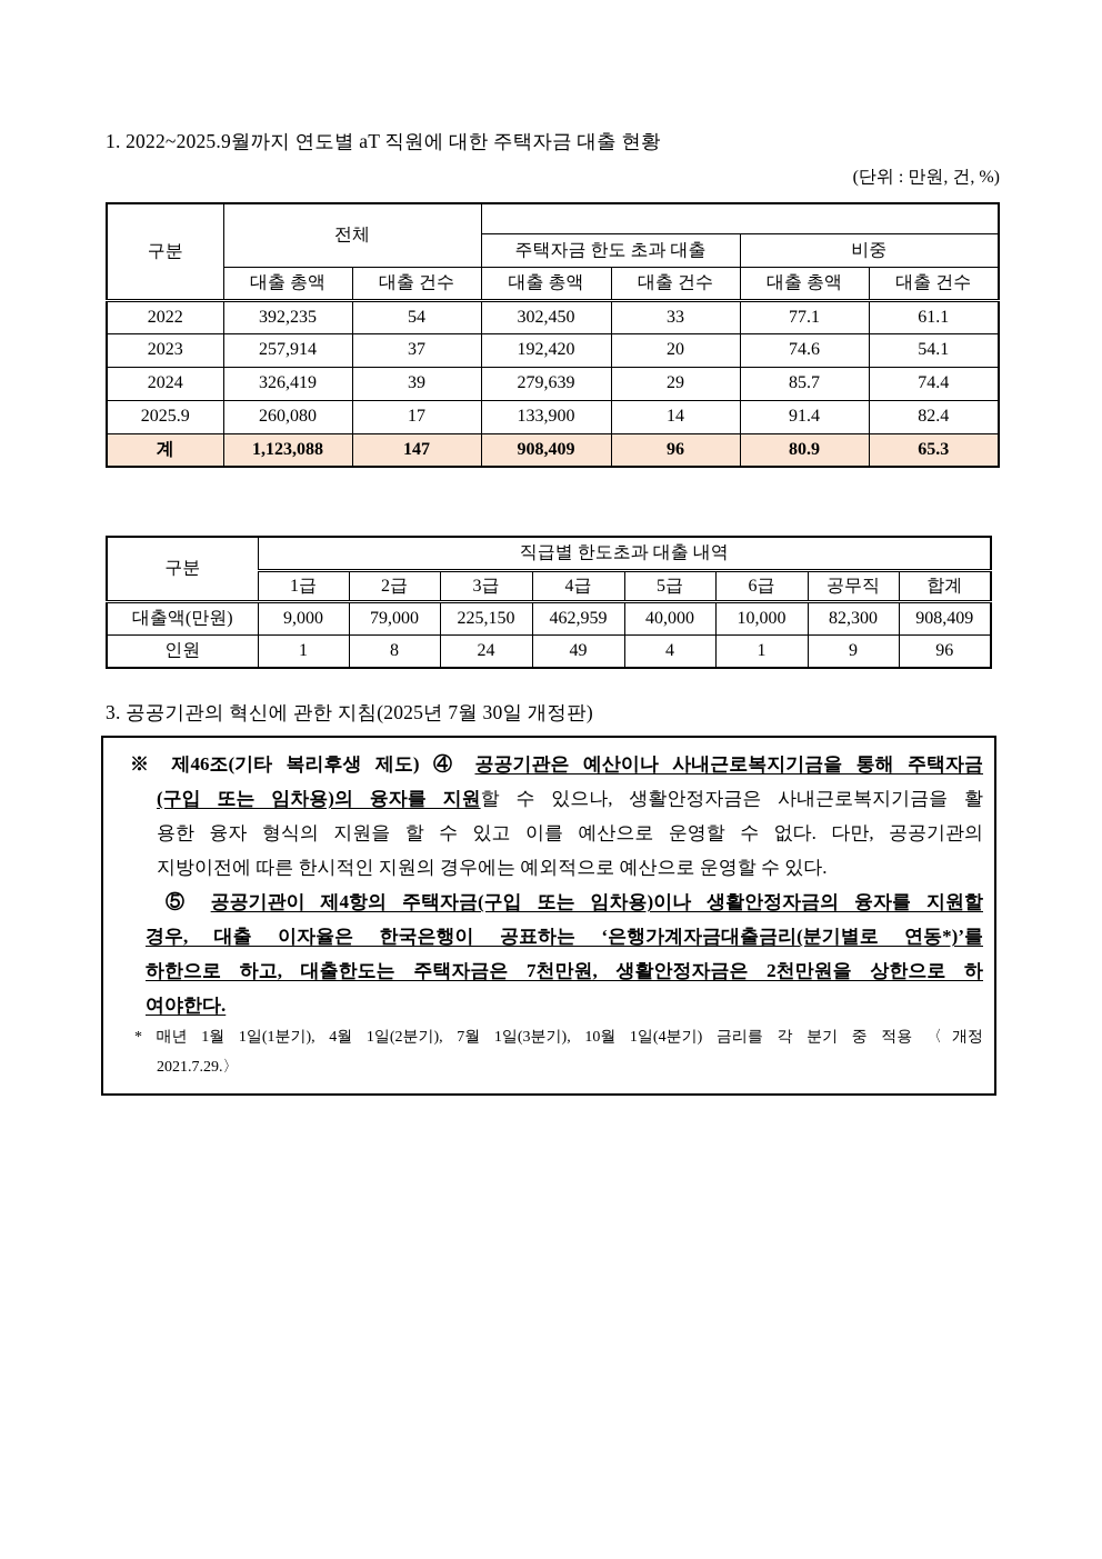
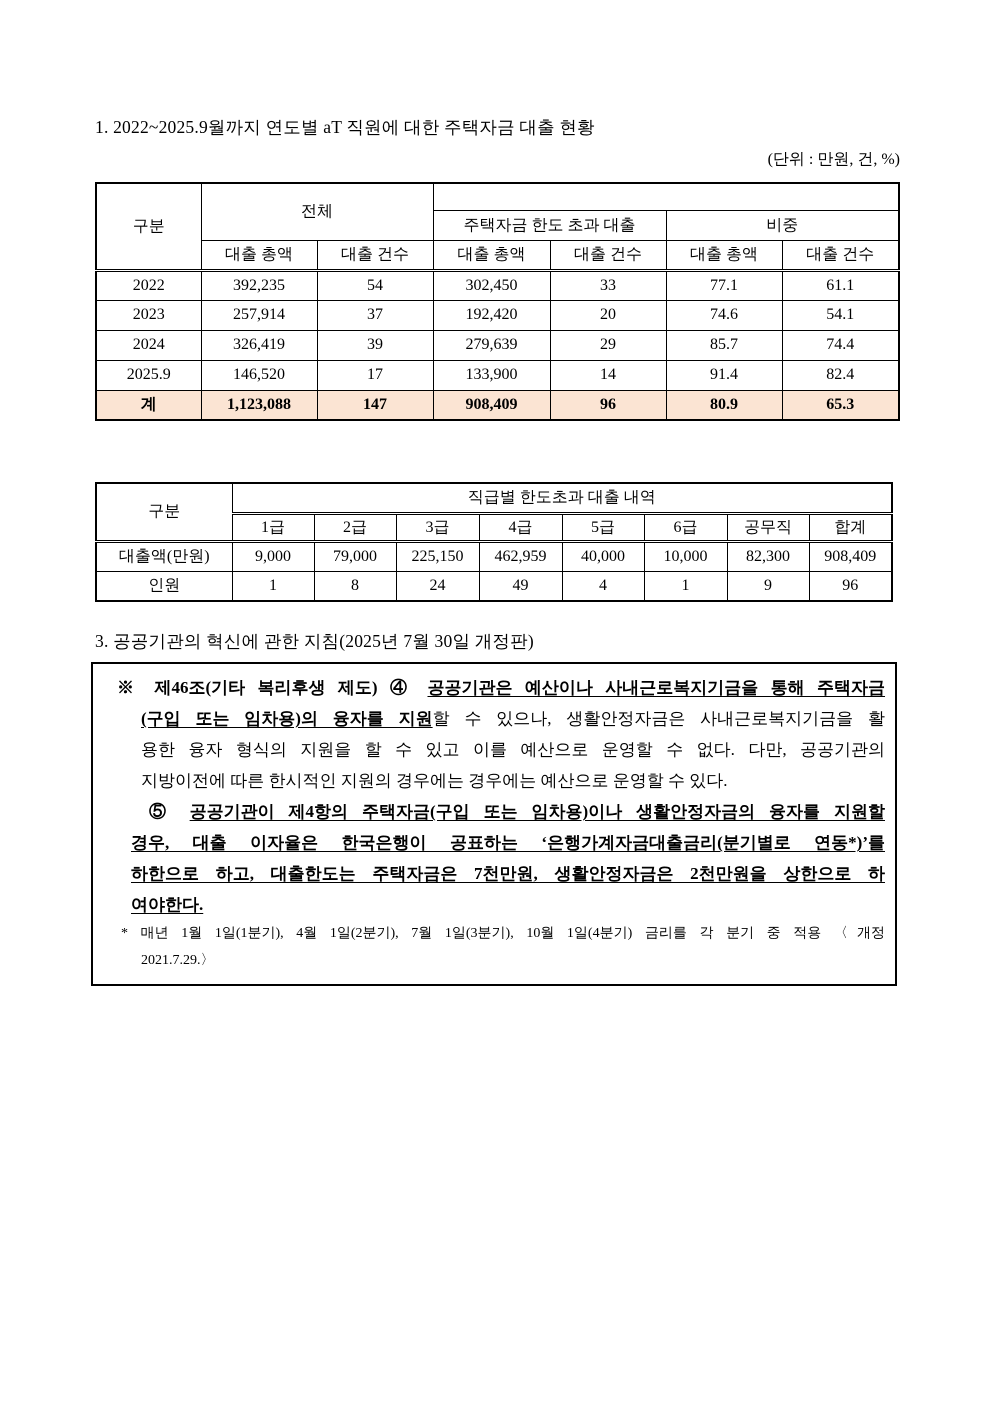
  1. 2022~2025.9월까지 연도별 aT 직원에 대한 주택자금 대출 현황
  (단위 : 만원, 건, %)
  구분	전체
  주택자금 한도 초과 대출	비중
  대출 총액	대출 건수	대출 총액	대출 건수	대출 총액	대출 건수
  2022	392,235	54	302,450	33	77.1	61.1
  2023	257,914	37	192,420	20	74.6	54.1
  2024	326,419	39	279,639	29	85.7	74.4
- 2025.9	260,080	17	133,900	14	91.4	82.4
+ 2025.9	146,520	17	133,900	14	91.4	82.4
  계	1,123,088	147	908,409	96	80.9	65.3
  구분	직급별 한도초과 대출 내역
  1급	2급	3급	4급	5급	6급	공무직	합계
  대출액(만원)	9,000	79,000	225,150	462,959	40,000	10,000	82,300	908,409
  인원	1	8	24	49	4	1	9	96
  3. 공공기관의 혁신에 관한 지침(2025년 7월 30일 개정판)
  ※ 제46조(기타 복리후생 제도) ④ 공공기관은 예산이나 사내근로복지기금을 통해 주택자금
  (구입 또는 임차용)의 융자를 지원할 수 있으나, 생활안정자금은 사내근로복지기금을 활
  용한 융자 형식의 지원을 할 수 있고 이를 예산으로 운영할 수 없다. 다만, 공공기관의
- 지방이전에 따른 한시적인 지원의 경우에는 예외적으로 예산으로 운영할 수 있다.
+ 지방이전에 따른 한시적인 지원의 경우에는 경우에는 예산으로 운영할 수 있다.
  ⑤ 공공기관이 제4항의 주택자금(구입 또는 임차용)이나 생활안정자금의 융자를 지원할
  경우, 대출 이자율은 한국은행이 공표하는 ‘은행가계자금대출금리(분기별로 연동*)’를
  하한으로 하고, 대출한도는 주택자금은 7천만원, 생활안정자금은 2천만원을 상한으로 하
  여야한다.
  * 매년 1월 1일(1분기), 4월 1일(2분기), 7월 1일(3분기), 10월 1일(4분기) 금리를 각 분기 중 적용 〈개정
  2021.7.29.〉
